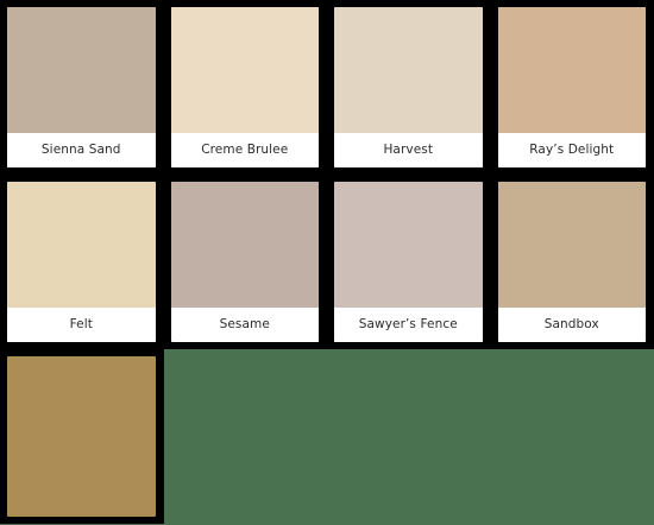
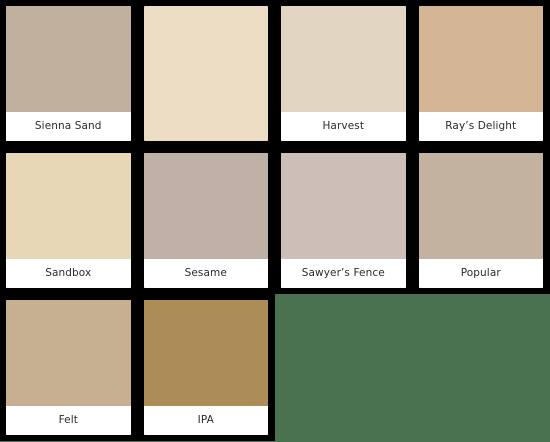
  Sienna Sand
- Creme Brulee
  Harvest
  Ray’s Delight
- Felt
+ Sandbox
  Sesame
  Sawyer’s Fence
+ Popular
- Sandbox
+ Felt
+ IPA
